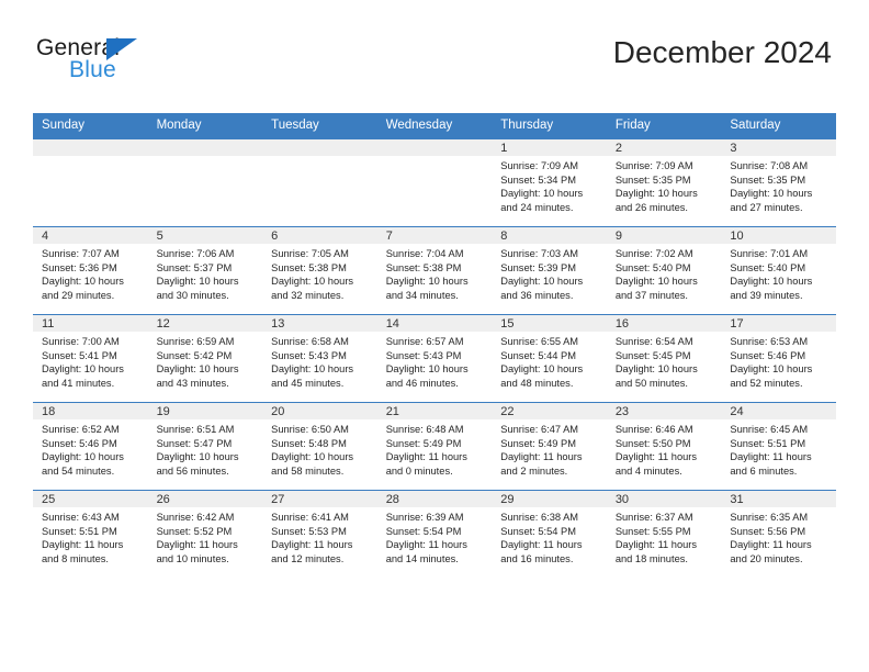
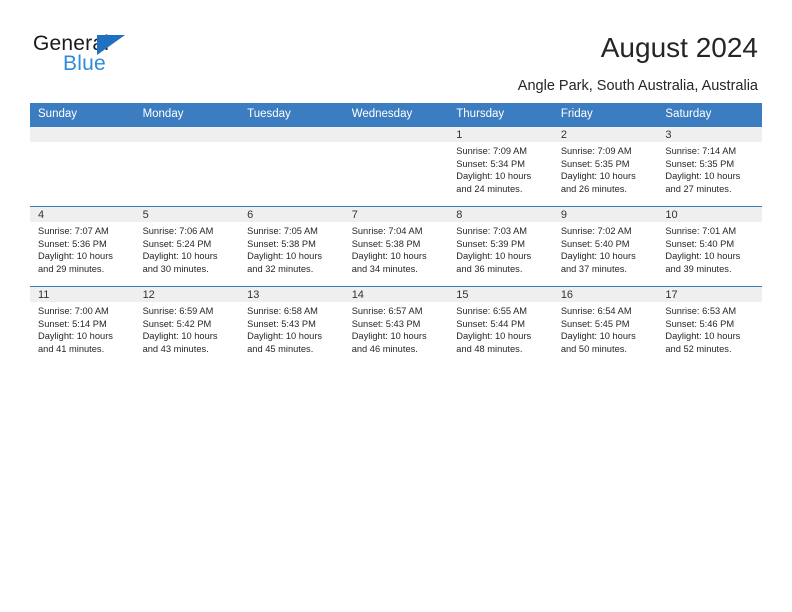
  General
  Blue
- December 2024
+ August 2024
+ Angle Park, South Australia, Australia
  Sunday	Monday	Tuesday	Wednesday	Thursday	Friday	Saturday
- 				1Sunrise: 7:09 AMSunset: 5:34 PMDaylight: 10 hoursand 24 minutes.	2Sunrise: 7:09 AMSunset: 5:35 PMDaylight: 10 hoursand 26 minutes.	3Sunrise: 7:08 AMSunset: 5:35 PMDaylight: 10 hoursand 27 minutes.
+ 				1Sunrise: 7:09 AMSunset: 5:34 PMDaylight: 10 hoursand 24 minutes.	2Sunrise: 7:09 AMSunset: 5:35 PMDaylight: 10 hoursand 26 minutes.	3Sunrise: 7:14 AMSunset: 5:35 PMDaylight: 10 hoursand 27 minutes.
- 4Sunrise: 7:07 AMSunset: 5:36 PMDaylight: 10 hoursand 29 minutes.	5Sunrise: 7:06 AMSunset: 5:37 PMDaylight: 10 hoursand 30 minutes.	6Sunrise: 7:05 AMSunset: 5:38 PMDaylight: 10 hoursand 32 minutes.	7Sunrise: 7:04 AMSunset: 5:38 PMDaylight: 10 hoursand 34 minutes.	8Sunrise: 7:03 AMSunset: 5:39 PMDaylight: 10 hoursand 36 minutes.	9Sunrise: 7:02 AMSunset: 5:40 PMDaylight: 10 hoursand 37 minutes.	10Sunrise: 7:01 AMSunset: 5:40 PMDaylight: 10 hoursand 39 minutes.
+ 4Sunrise: 7:07 AMSunset: 5:36 PMDaylight: 10 hoursand 29 minutes.	5Sunrise: 7:06 AMSunset: 5:24 PMDaylight: 10 hoursand 30 minutes.	6Sunrise: 7:05 AMSunset: 5:38 PMDaylight: 10 hoursand 32 minutes.	7Sunrise: 7:04 AMSunset: 5:38 PMDaylight: 10 hoursand 34 minutes.	8Sunrise: 7:03 AMSunset: 5:39 PMDaylight: 10 hoursand 36 minutes.	9Sunrise: 7:02 AMSunset: 5:40 PMDaylight: 10 hoursand 37 minutes.	10Sunrise: 7:01 AMSunset: 5:40 PMDaylight: 10 hoursand 39 minutes.
- 11Sunrise: 7:00 AMSunset: 5:41 PMDaylight: 10 hoursand 41 minutes.	12Sunrise: 6:59 AMSunset: 5:42 PMDaylight: 10 hoursand 43 minutes.	13Sunrise: 6:58 AMSunset: 5:43 PMDaylight: 10 hoursand 45 minutes.	14Sunrise: 6:57 AMSunset: 5:43 PMDaylight: 10 hoursand 46 minutes.	15Sunrise: 6:55 AMSunset: 5:44 PMDaylight: 10 hoursand 48 minutes.	16Sunrise: 6:54 AMSunset: 5:45 PMDaylight: 10 hoursand 50 minutes.	17Sunrise: 6:53 AMSunset: 5:46 PMDaylight: 10 hoursand 52 minutes.
+ 11Sunrise: 7:00 AMSunset: 5:14 PMDaylight: 10 hoursand 41 minutes.	12Sunrise: 6:59 AMSunset: 5:42 PMDaylight: 10 hoursand 43 minutes.	13Sunrise: 6:58 AMSunset: 5:43 PMDaylight: 10 hoursand 45 minutes.	14Sunrise: 6:57 AMSunset: 5:43 PMDaylight: 10 hoursand 46 minutes.	15Sunrise: 6:55 AMSunset: 5:44 PMDaylight: 10 hoursand 48 minutes.	16Sunrise: 6:54 AMSunset: 5:45 PMDaylight: 10 hoursand 50 minutes.	17Sunrise: 6:53 AMSunset: 5:46 PMDaylight: 10 hoursand 52 minutes.
- 18Sunrise: 6:52 AMSunset: 5:46 PMDaylight: 10 hoursand 54 minutes.	19Sunrise: 6:51 AMSunset: 5:47 PMDaylight: 10 hoursand 56 minutes.	20Sunrise: 6:50 AMSunset: 5:48 PMDaylight: 10 hoursand 58 minutes.	21Sunrise: 6:48 AMSunset: 5:49 PMDaylight: 11 hoursand 0 minutes.	22Sunrise: 6:47 AMSunset: 5:49 PMDaylight: 11 hoursand 2 minutes.	23Sunrise: 6:46 AMSunset: 5:50 PMDaylight: 11 hoursand 4 minutes.	24Sunrise: 6:45 AMSunset: 5:51 PMDaylight: 11 hoursand 6 minutes.
- 25Sunrise: 6:43 AMSunset: 5:51 PMDaylight: 11 hoursand 8 minutes.	26Sunrise: 6:42 AMSunset: 5:52 PMDaylight: 11 hoursand 10 minutes.	27Sunrise: 6:41 AMSunset: 5:53 PMDaylight: 11 hoursand 12 minutes.	28Sunrise: 6:39 AMSunset: 5:54 PMDaylight: 11 hoursand 14 minutes.	29Sunrise: 6:38 AMSunset: 5:54 PMDaylight: 11 hoursand 16 minutes.	30Sunrise: 6:37 AMSunset: 5:55 PMDaylight: 11 hoursand 18 minutes.	31Sunrise: 6:35 AMSunset: 5:56 PMDaylight: 11 hoursand 20 minutes.
